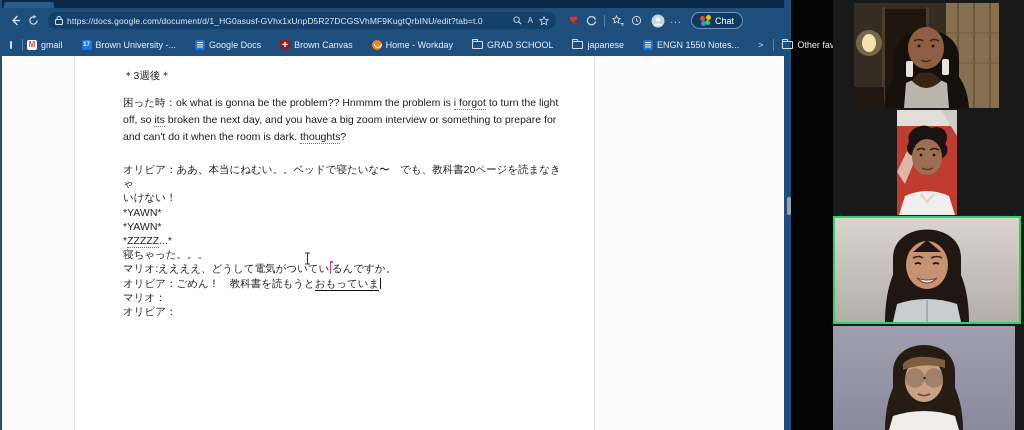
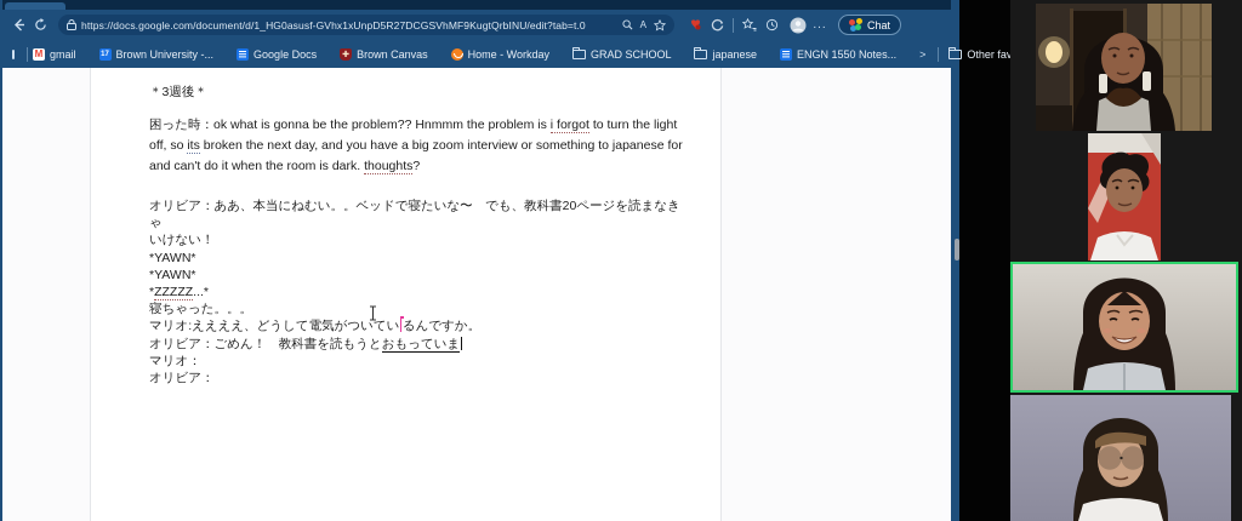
  https://docs.google.com/document/d/1_HG0asusf-GVhx1xUnpD5R27DCGSVhMF9KugtQrbINU/edit?tab=t.0
  A
  ...
  Chat
  M
  gmail
  Brown University -...
  Google Docs
  Brown Canvas
  Home - Workday
  GRAD SCHOOL
  japanese
  ENGN 1550 Notes...
  >
  ＊3週後＊
  困った時：ok what is gonna be the problem?? Hnmmm the problem is i forgot to turn the light
- off, so its broken the next day, and you have a big zoom interview or something to prepare for
+ off, so its broken the next day, and you have a big zoom interview or something to japanese for
  and can't do it when the room is dark. thoughts?
  オリビア：ああ、本当にねむい。。ベッドで寝たいな〜 でも、教科書20ページを読まなきゃ
  いけない！
  *YAWN*
  *YAWN*
  *ZZZZZ...*
  寝ちゃった。。。
  マリオ:ええええ、どうして電気がついてい るんですか。
  オリビア：ごめん！ 教科書を読もうとおもっていま
  マリオ：
  オリビア：
